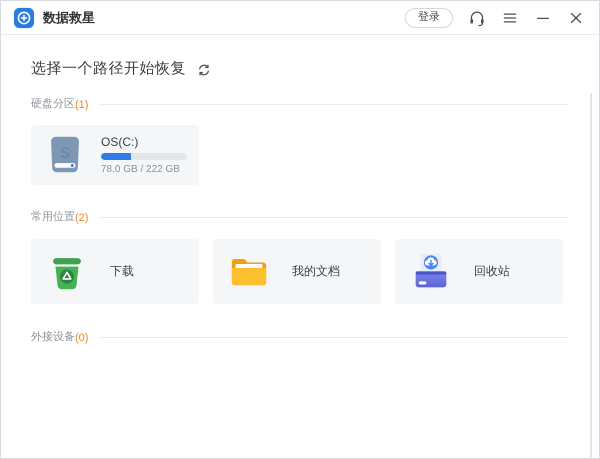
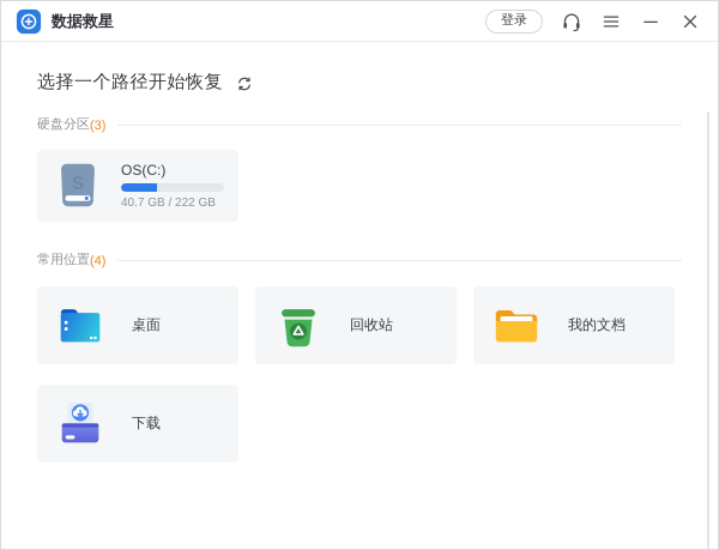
  数据救星
  登录
  选择一个路径开始恢复
  硬盘分区
- (1)
+ (3)
  OS(C:)
- 78.0 GB / 222 GB
+ 40.7 GB / 222 GB
  常用位置
- (2)
+ (4)
+ 桌面
- 下载
+ 回收站
  我的文档
- 回收站
+ 下载
- 外接设备
- (0)
